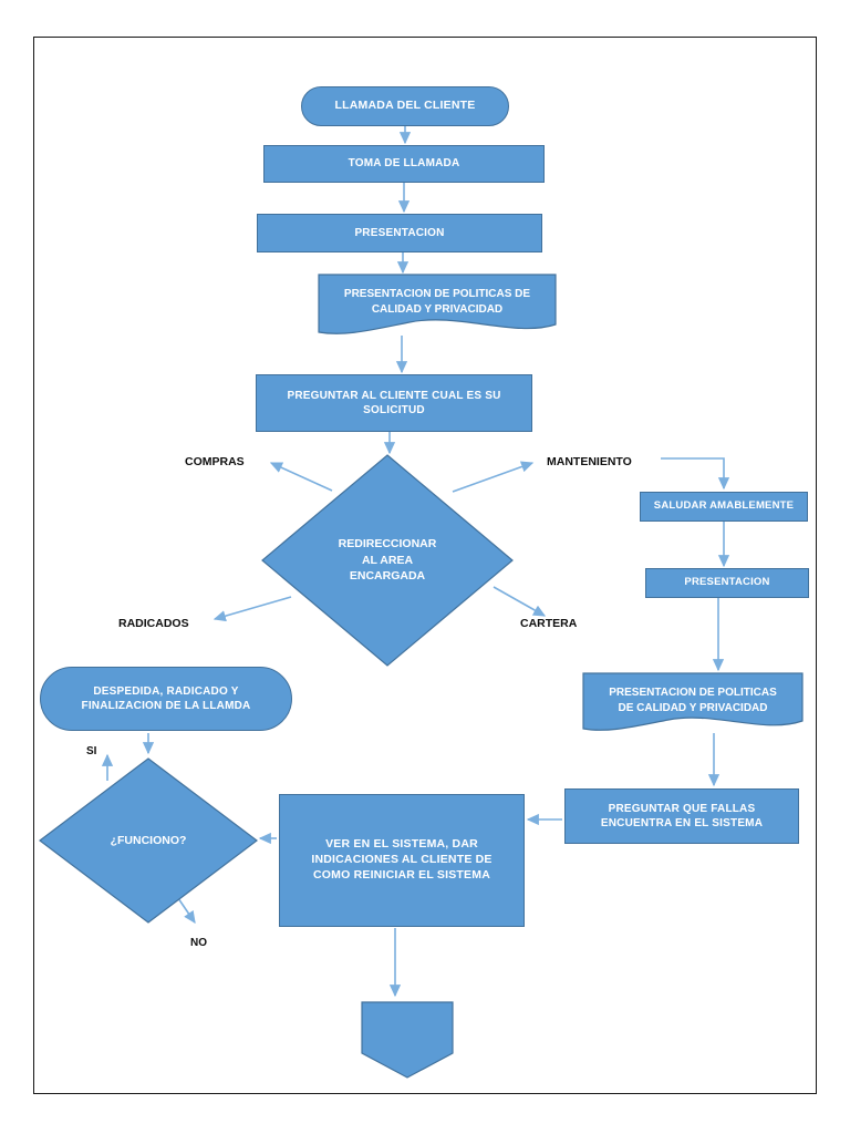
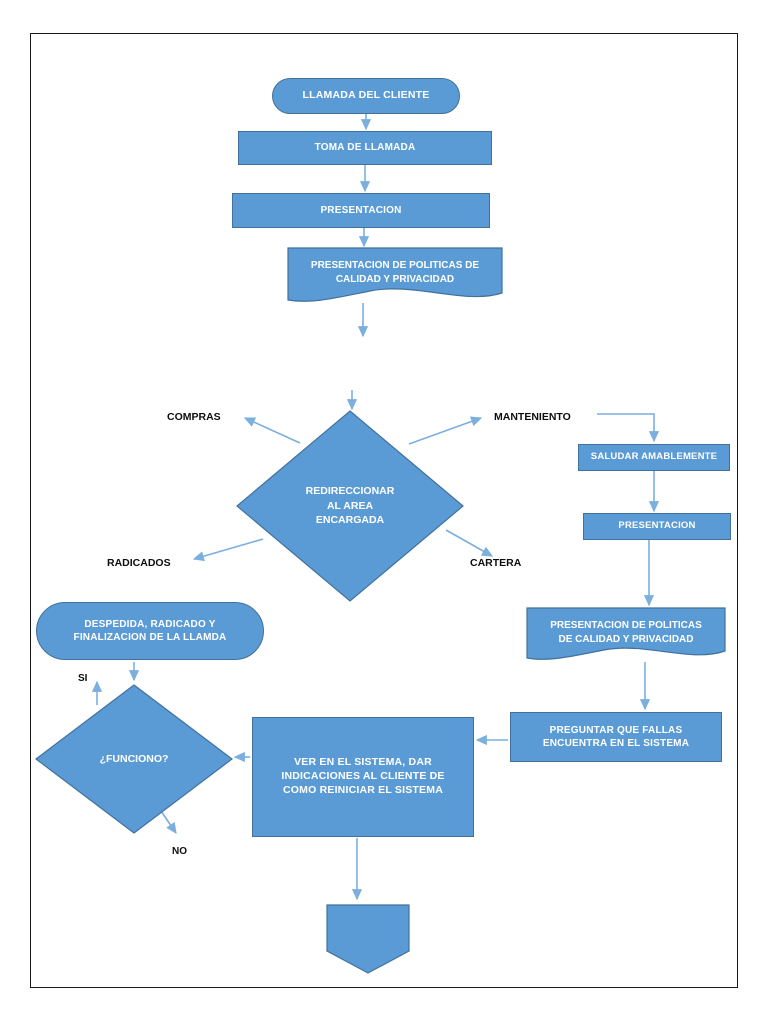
  LLAMADA DEL CLIENTE
  TOMA DE LLAMADA
  PRESENTACION
  PRESENTACION DE POLITICAS DE
  CALIDAD Y PRIVACIDAD
- PREGUNTAR AL CLIENTE CUAL ES SU
- SOLICITUD
  REDIRECCIONAR
  AL AREA
  ENCARGADA
  SALUDAR AMABLEMENTE
  PRESENTACION
  PRESENTACION DE POLITICAS
  DE CALIDAD Y PRIVACIDAD
  PREGUNTAR QUE FALLAS
  ENCUENTRA EN EL SISTEMA
  VER EN EL SISTEMA, DAR
  INDICACIONES AL CLIENTE DE
  COMO REINICIAR EL SISTEMA
  ¿FUNCIONO?
  DESPEDIDA, RADICADO Y
  FINALIZACION DE LA LLAMDA
  COMPRAS
  MANTENIENTO
  RADICADOS
  CARTERA
  SI
  NO
